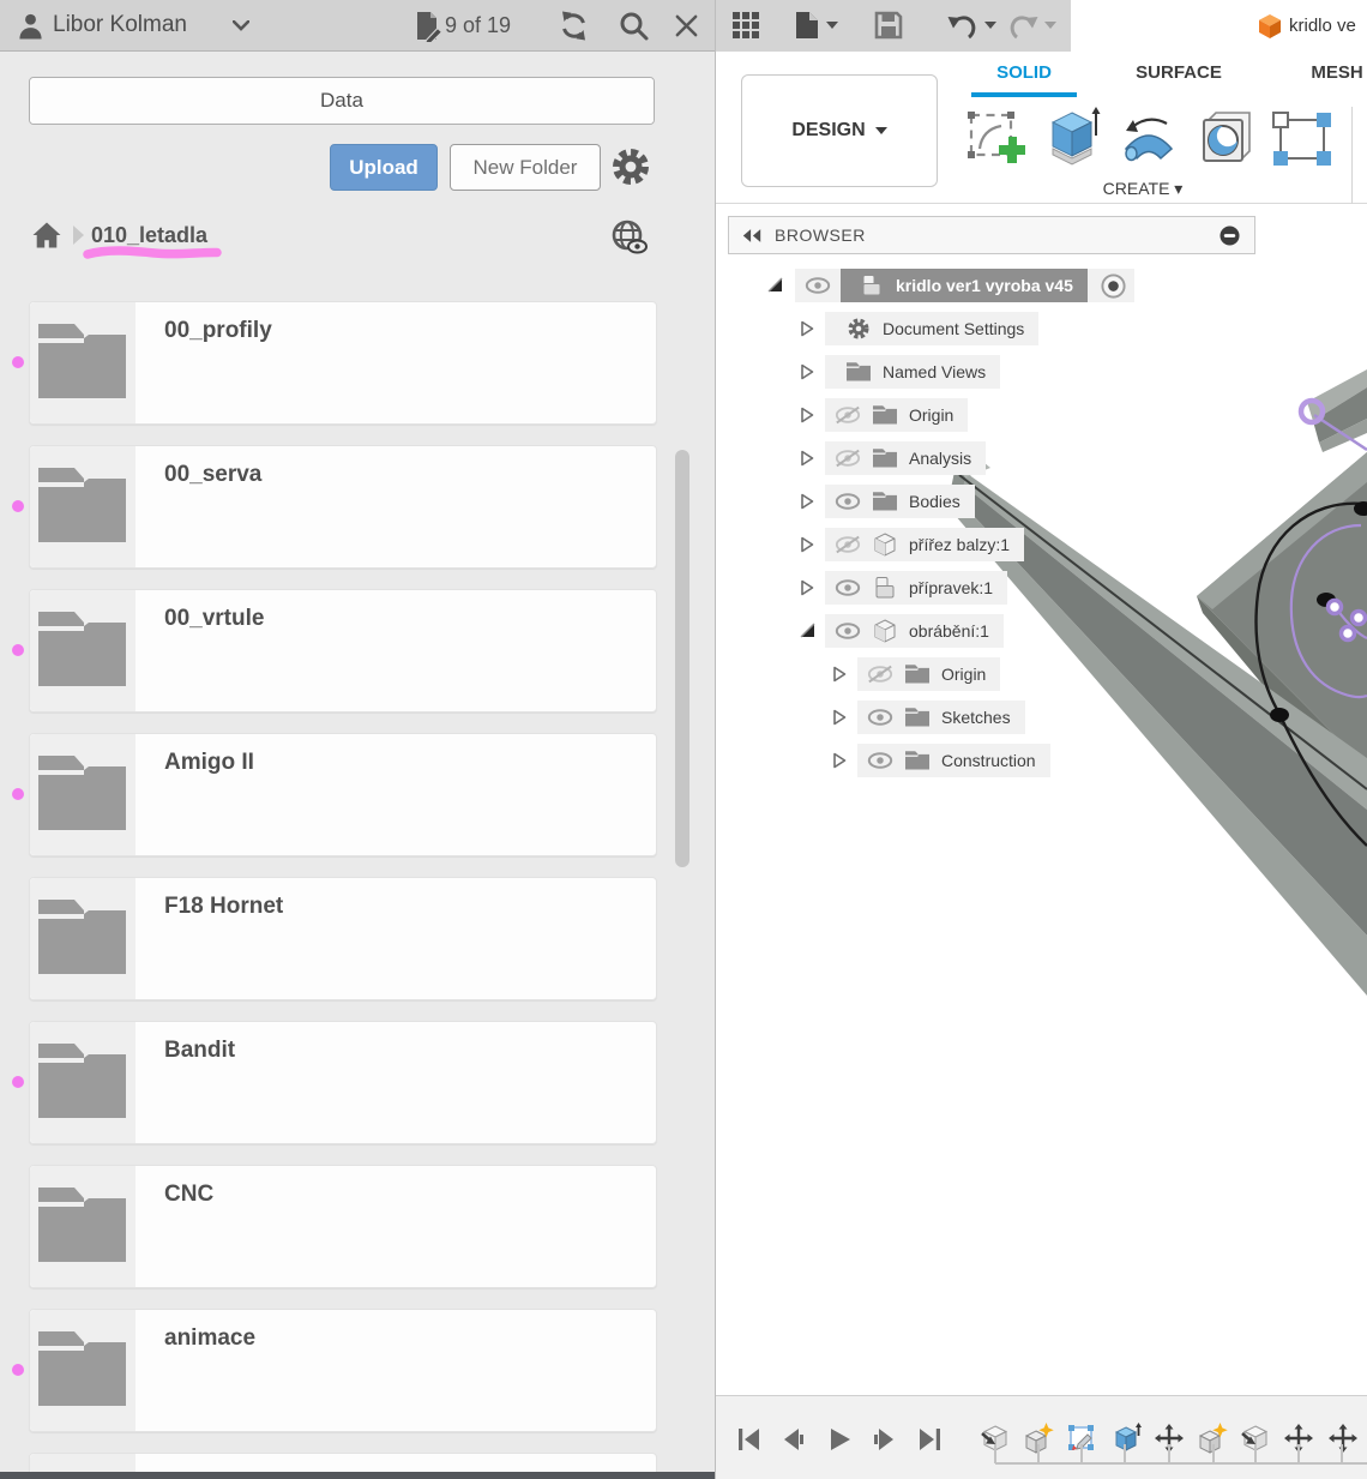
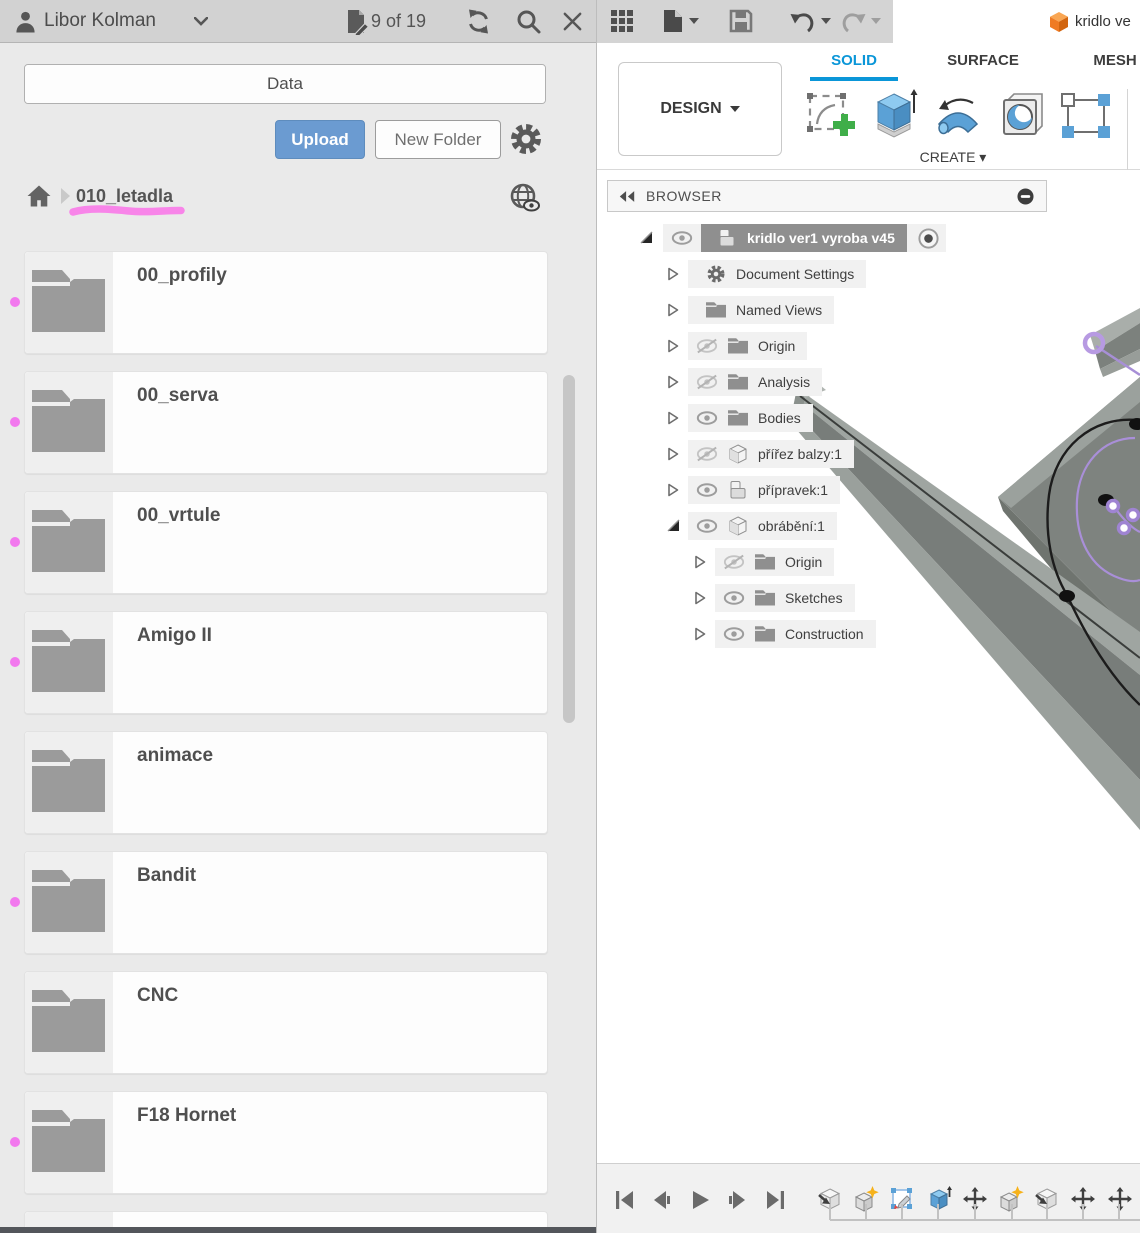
  Libor Kolman
  9 of 19
  Data
  Upload
  New Folder
  010_letadla
  00_profily
  00_serva
  00_vrtule
  Amigo II
- F18 Hornet
+ animace
  Bandit
  CNC
- animace
+ F18 Hornet
  kridlo ve
  DESIGN
  SOLID
  SURFACE
  MESH
  CREATE ▾
  BROWSER
  kridlo ver1 vyroba v45
  Document Settings
  Named Views
  Origin
  Analysis
  Bodies
  přířez balzy:1
  přípravek:1
  obrábění:1
  Origin
  Sketches
  Construction
